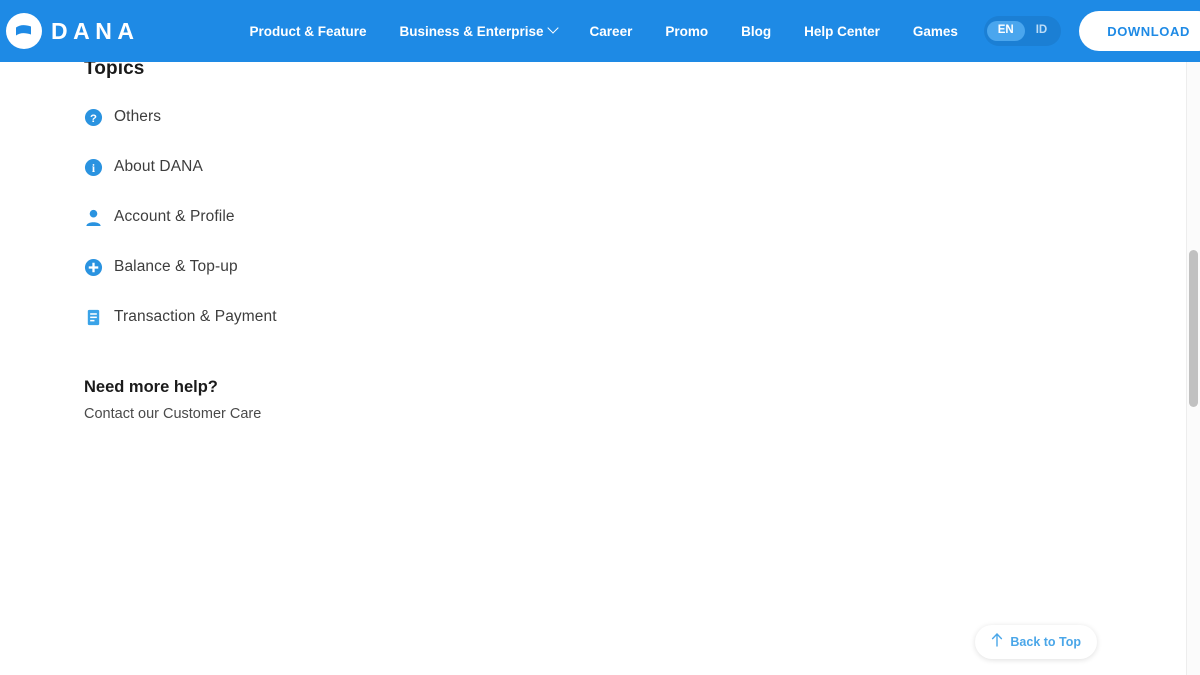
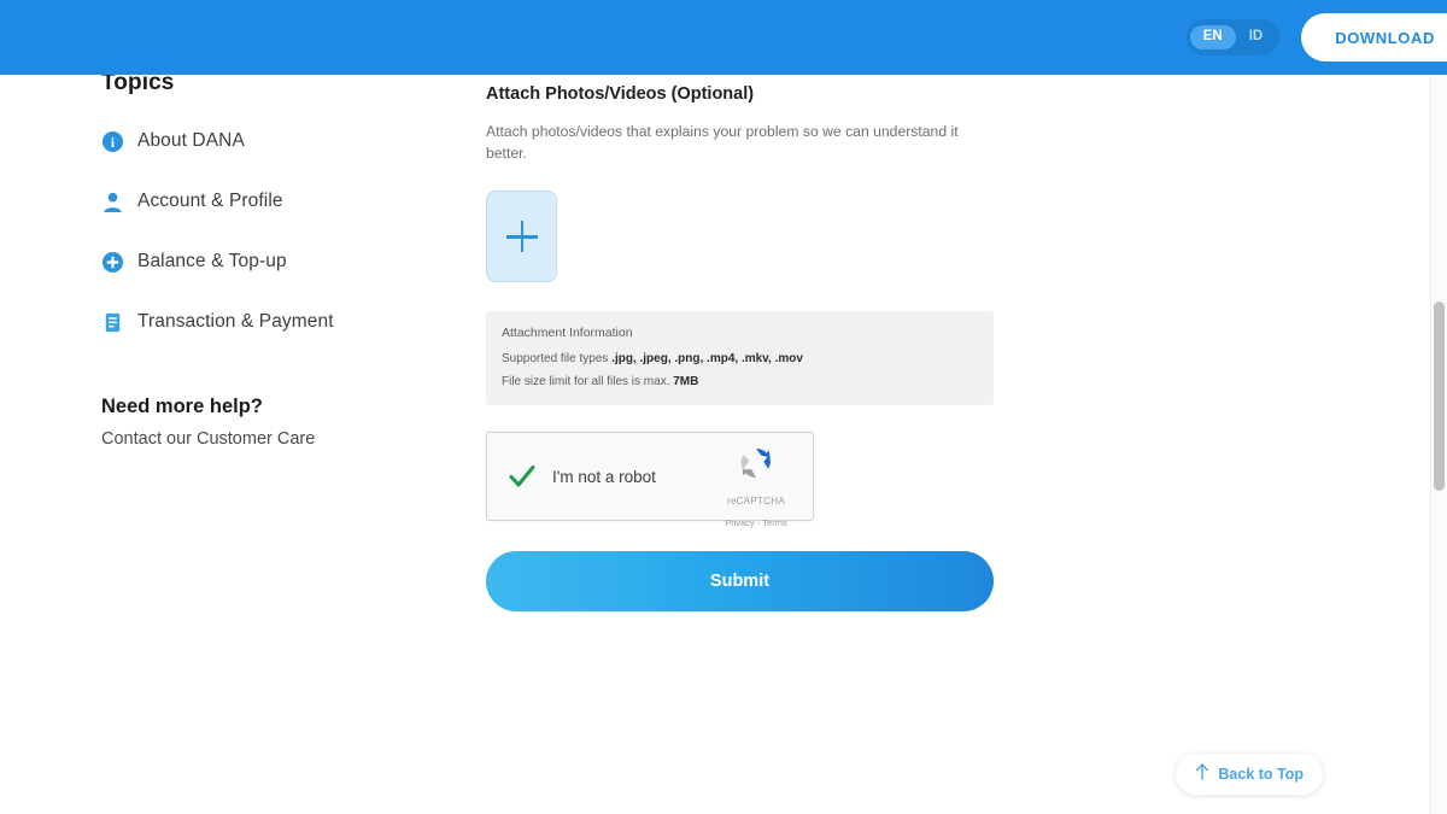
- DANA
- Product & Feature
- Business & Enterprise
- Career
- Promo
- Blog
- Help Center
- Games
  EN
  ID
  DOWNLOAD
  Topics
- ?
- Others
  i
  About DANA
  Account & Profile
  Balance & Top-up
  Transaction & Payment
  Need more help?
  Contact our Customer Care
+ Attach Photos/Videos (Optional)
+ Attach photos/videos that explains your problem so we can understand it better.
+ Attachment Information
+ Supported file types .jpg, .jpeg, .png, .mp4, .mkv, .mov
+ File size limit for all files is max. 7MB
+ I'm not a robot
+ reCAPTCHA Privacy - Terms
+ Submit
  Back to Top
